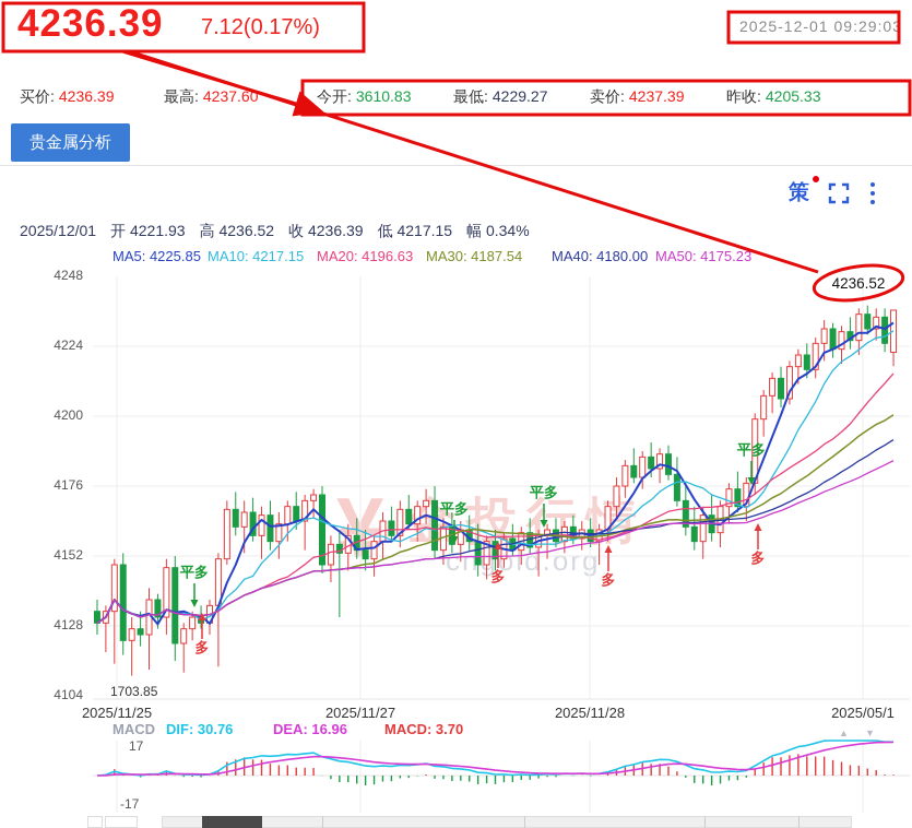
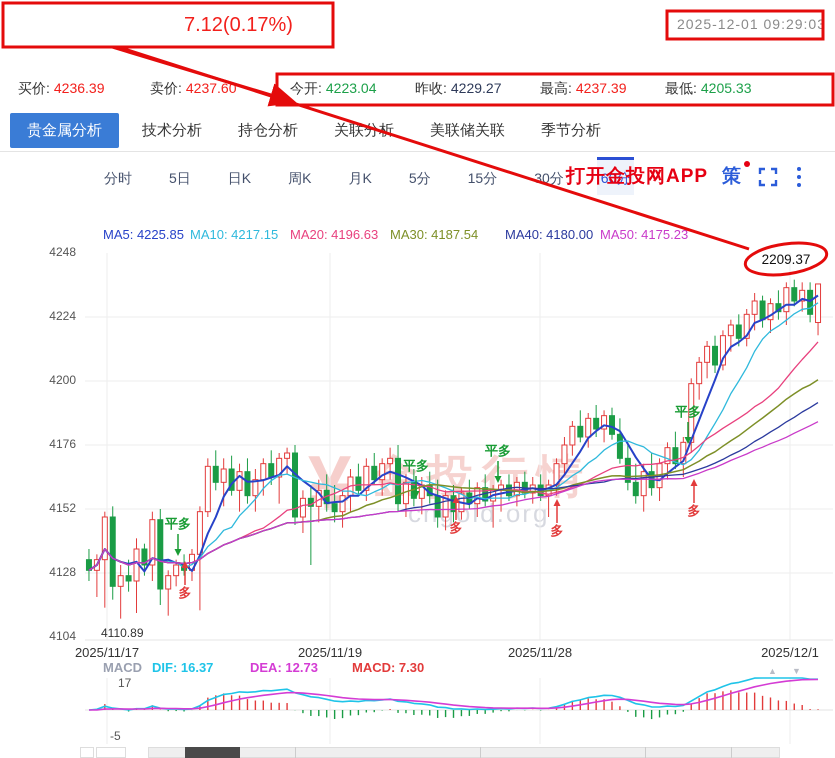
- 4236.39
  7.12(0.17%)
  2025-12-01 09:29:0
  买价: 4236.39
- 最高: 4237.60
+ 卖价: 4237.60
- 今开: 3610.83
+ 今开: 4223.04
- 最低: 4229.27
+ 昨收: 4229.27
- 卖价: 4237.39
+ 最高: 4237.39
- 昨收: 4205.33
+ 最低: 4205.33
  贵金属分析
+ 技术分析
+ 持仓分析
+ 关联分析
+ 美联储关联
+ 季节分析
+ 分时
+ 5日
+ 日K
+ 周K
+ 月K
+ 5分
+ 15分
+ 30分
+ 60分
+ 打开金投网APP
  策
- 2025/12/01
- 开 4221.93
- 高 4236.52
- 收 4236.39
- 低 4217.15
- 幅 0.34%
  MA5: 4225.85
  MA10: 4217.15
  MA20: 4196.63
  MA30: 4187.54
  MA40: 4180.00
  MA50: 4175.23
  cnold.org
  平多
  平多
  平多
  平多
  多
  多
  多
  多
  4248
  4224
  4200
  4176
  4152
  4128
  4104
- 2025/11/25
+ 2025/11/17
- 2025/11/27
+ 2025/11/19
  2025/11/28
- 2025/05/1
+ 2025/12/1
- 1703.85
+ 4110.89
  MACD
- DIF: 30.76
+ DIF: 16.37
- DEA: 16.96
+ DEA: 12.73
- MACD: 3.70
+ MACD: 7.30
  17
- -17
+ -5
  ▲
  ▼
- 4236.52
+ 2209.37
